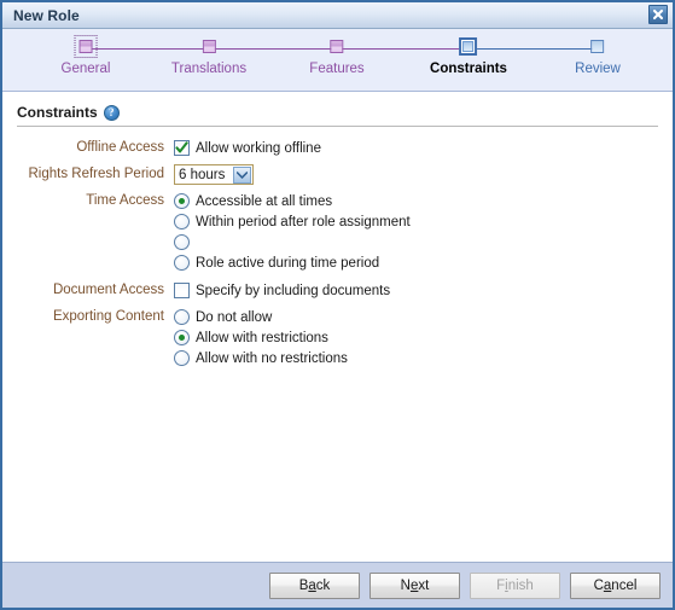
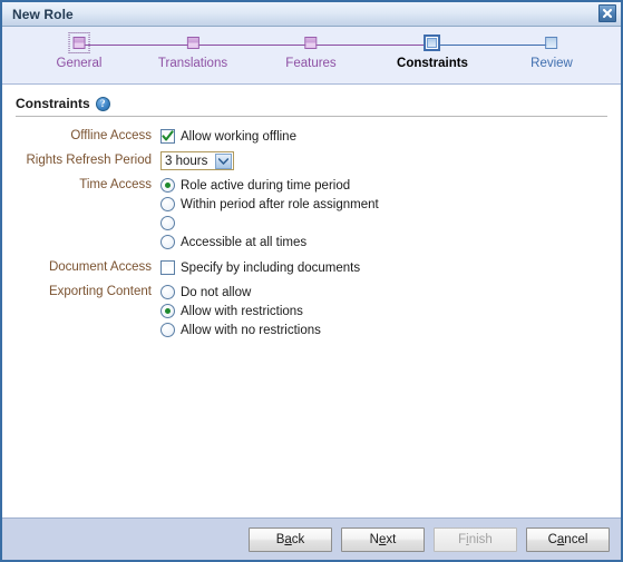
  New Role
  General
  Translations
  Features
  Constraints
  Review
  Constraints
  ?
  Offline Access
  Allow working offline
  Rights Refresh Period
- 6 hours
+ 3 hours
  Time Access
- Accessible at all times
+ Role active during time period
  Within period after role assignment
- Role active during time period
+ Accessible at all times
  Document Access
  Specify by including documents
  Exporting Content
  Do not allow
  Allow with restrictions
  Allow with no restrictions
  Back
  Next
  Finish
  Cancel
